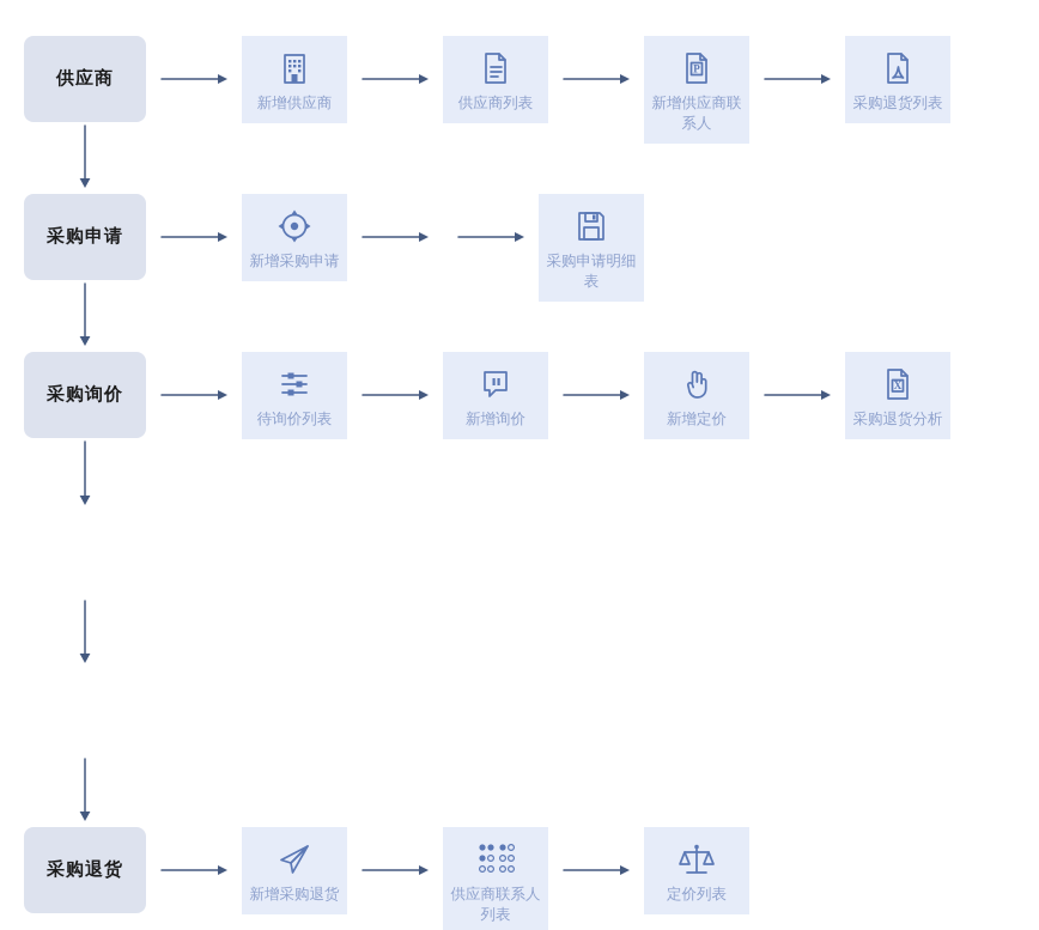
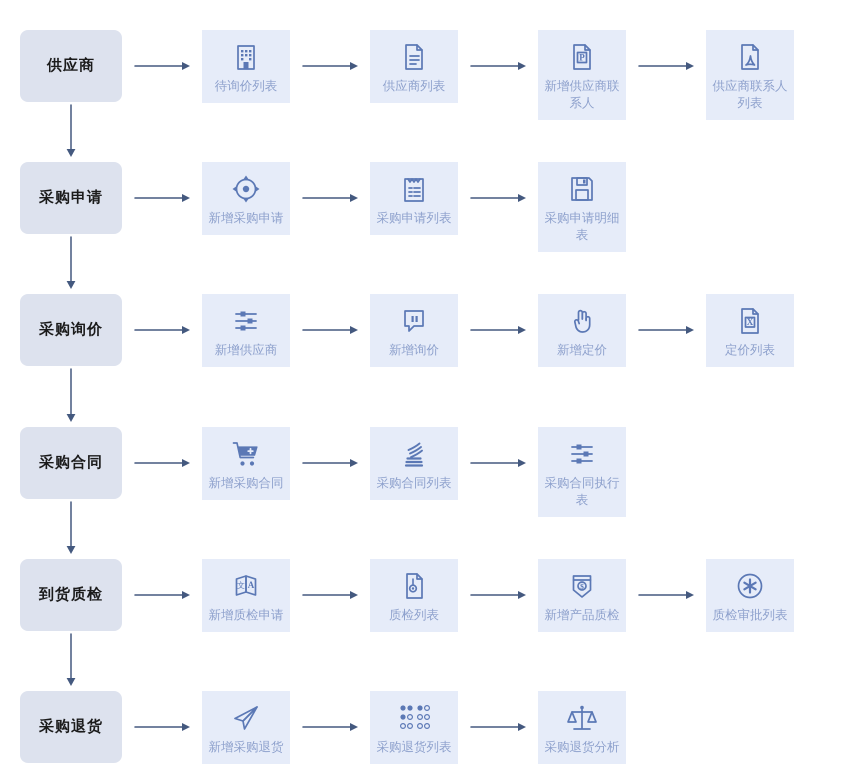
  供应商
- 新增供应商
+ 待询价列表
  供应商列表
  P
  新增供应商联系人
- 采购退货列表
+ 供应商联系人列表
  采购申请
  新增采购申请
+ 采购申请列表
  采购申请明细表
  采购询价
- 待询价列表
+ 新增供应商
  新增询价
  新增定价
  X
- 采购退货分析
+ 定价列表
+ 采购合同
+ 新增采购合同
+ 采购合同列表
+ 采购合同执行表
+ 到货质检
+ 文
+ A
+ 新增质检申请
+ 质检列表
+ $
+ 新增产品质检
+ 质检审批列表
  采购退货
  新增采购退货
- 供应商联系人列表
+ 采购退货列表
- 定价列表
+ 采购退货分析
